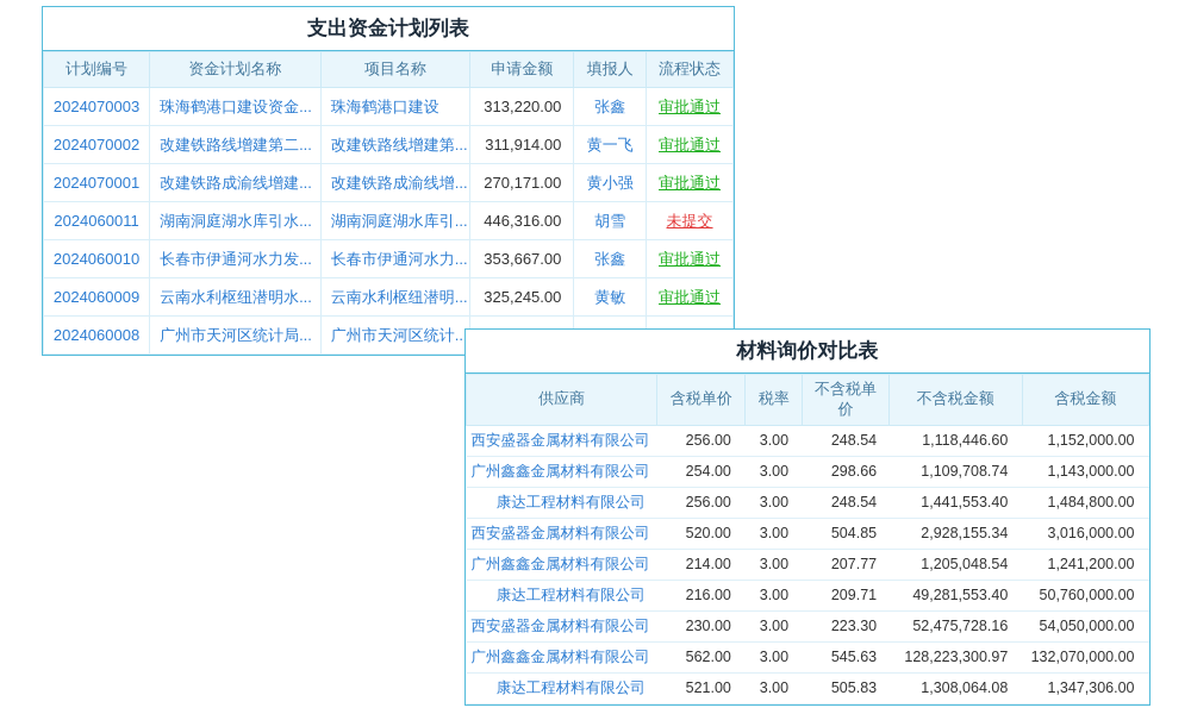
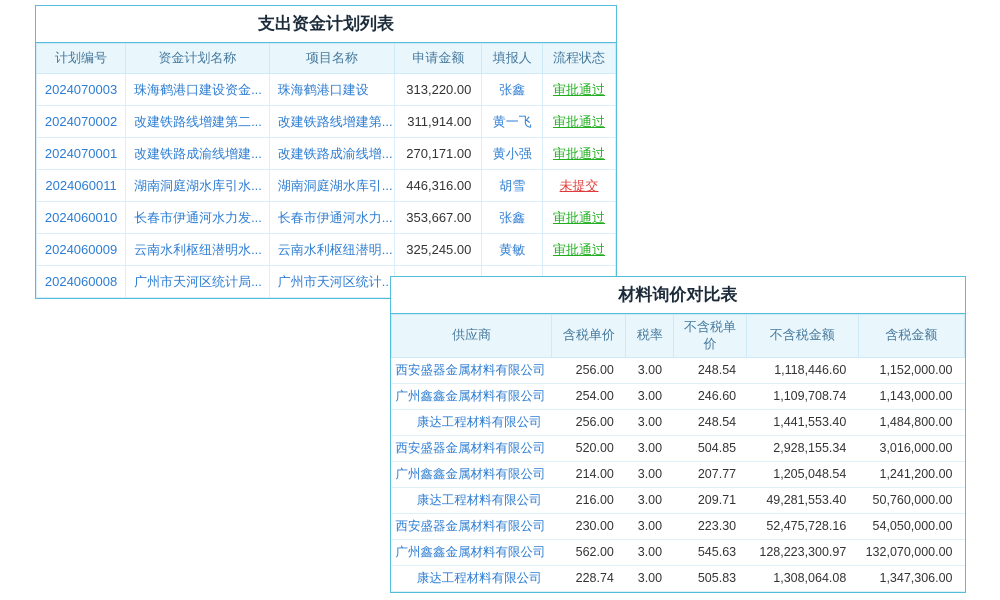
  支出资金计划列表
  计划编号	资金计划名称	项目名称	申请金额	填报人	流程状态
  2024070003	珠海鹤港口建设资金...	珠海鹤港口建设	313,220.00	张鑫	审批通过
  2024070002	改建铁路线增建第二...	改建铁路线增建第...	311,914.00	黄一飞	审批通过
  2024070001	改建铁路成渝线增建...	改建铁路成渝线增...	270,171.00	黄小强	审批通过
  2024060011	湖南洞庭湖水库引水...	湖南洞庭湖水库引...	446,316.00	胡雪	未提交
  2024060010	长春市伊通河水力发...	长春市伊通河水力...	353,667.00	张鑫	审批通过
  2024060009	云南水利枢纽潜明水...	云南水利枢纽潜明...	325,245.00	黄敏	审批通过
  2024060008	广州市天河区统计局...	广州市天河区统计..
  材料询价对比表
  供应商	含税单价	税率	不含税单价	不含税金额	含税金额
  西安盛器金属材料有限公司	256.00	3.00	248.54	1,118,446.60	1,152,000.00
- 广州鑫鑫金属材料有限公司	254.00	3.00	298.66	1,109,708.74	1,143,000.00
+ 广州鑫鑫金属材料有限公司	254.00	3.00	246.60	1,109,708.74	1,143,000.00
  康达工程材料有限公司	256.00	3.00	248.54	1,441,553.40	1,484,800.00
  西安盛器金属材料有限公司	520.00	3.00	504.85	2,928,155.34	3,016,000.00
  广州鑫鑫金属材料有限公司	214.00	3.00	207.77	1,205,048.54	1,241,200.00
  康达工程材料有限公司	216.00	3.00	209.71	49,281,553.40	50,760,000.00
  西安盛器金属材料有限公司	230.00	3.00	223.30	52,475,728.16	54,050,000.00
  广州鑫鑫金属材料有限公司	562.00	3.00	545.63	128,223,300.97	132,070,000.00
- 康达工程材料有限公司	521.00	3.00	505.83	1,308,064.08	1,347,306.00
+ 康达工程材料有限公司	228.74	3.00	505.83	1,308,064.08	1,347,306.00
